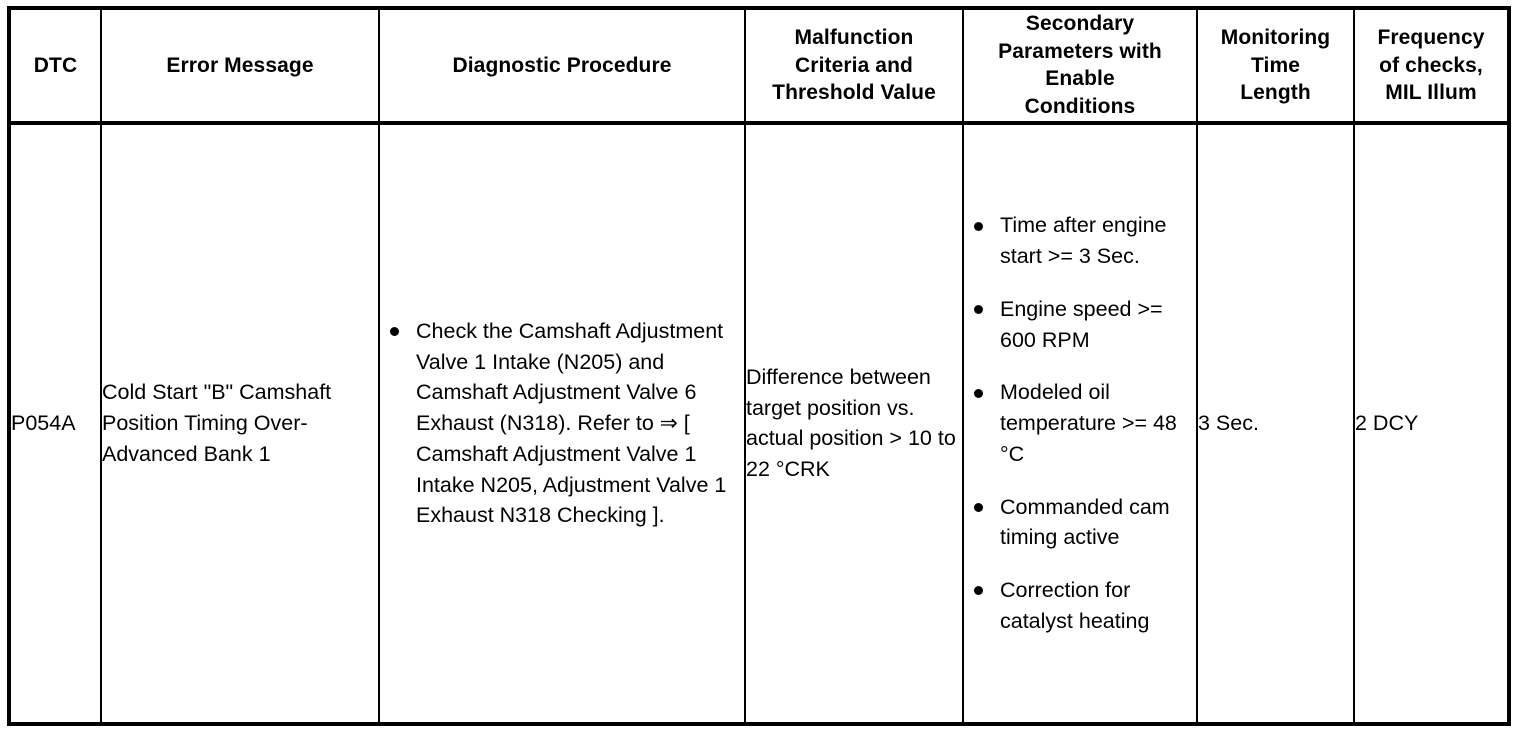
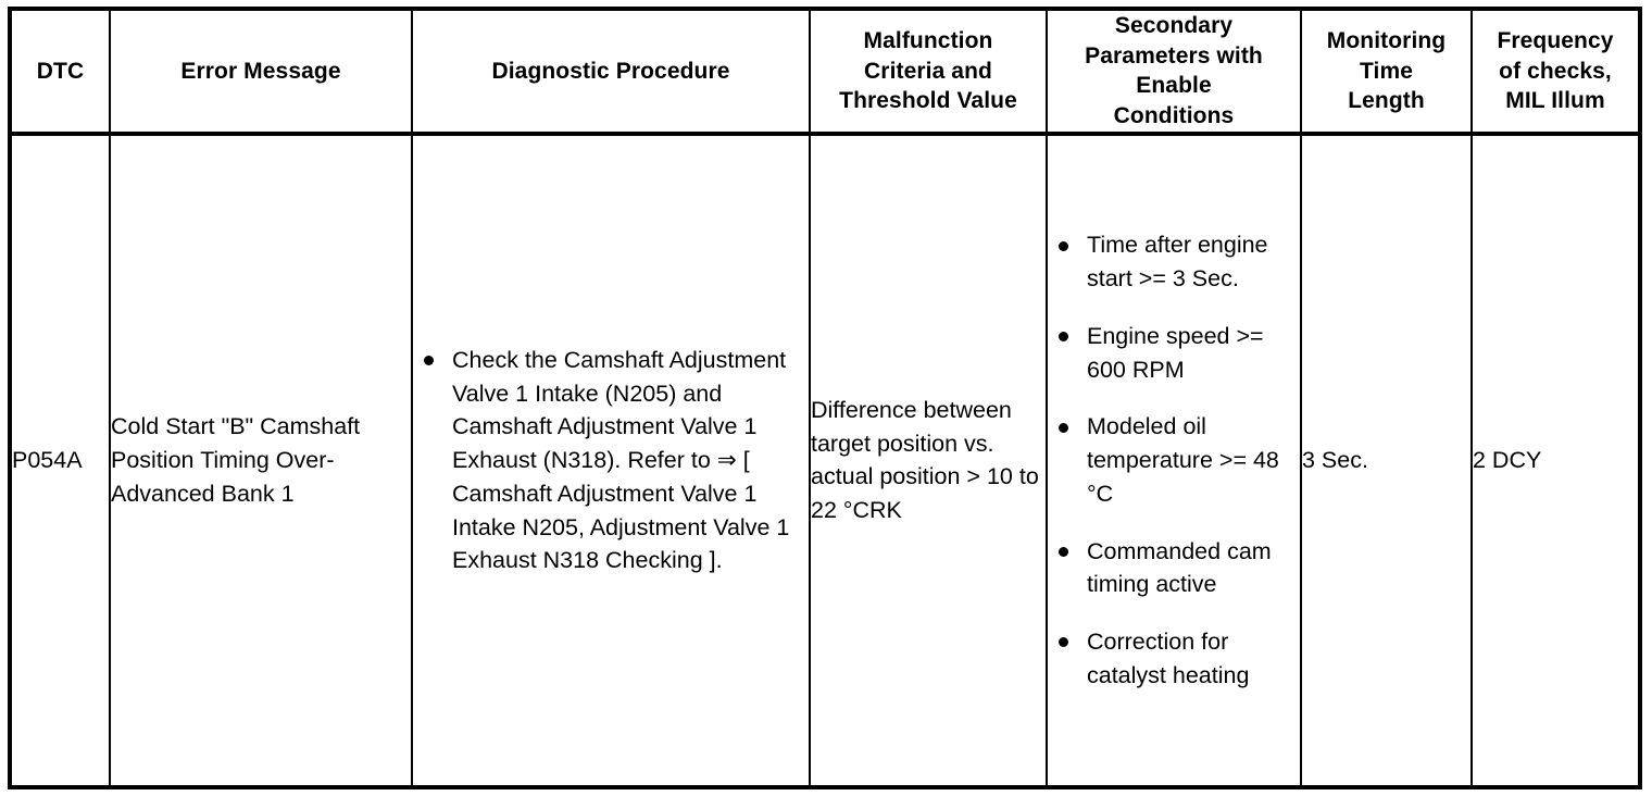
  DTC	Error Message	Diagnostic Procedure	Malfunction Criteria and Threshold Value	Secondary Parameters with Enable Conditions	Monitoring Time Length	Frequency of checks, MIL Illum
- P054A	Cold Start "B" Camshaft Position Timing Over-Advanced Bank 1	Check the Camshaft Adjustment Valve 1 Intake (N205) and Camshaft Adjustment Valve 6 Exhaust (N318). Refer to ⇒ [ Camshaft Adjustment Valve 1 Intake N205, Adjustment Valve 1 Exhaust N318 Checking ].	Difference between target position vs. actual position > 10 to 22 °CRK	Time after engine start >= 3 Sec. Engine speed >= 600 RPM Modeled oil temperature >= 48 °C Commanded cam timing active Correction for catalyst heating	3 Sec.	2 DCY
+ P054A	Cold Start "B" Camshaft Position Timing Over-Advanced Bank 1	Check the Camshaft Adjustment Valve 1 Intake (N205) and Camshaft Adjustment Valve 1 Exhaust (N318). Refer to ⇒ [ Camshaft Adjustment Valve 1 Intake N205, Adjustment Valve 1 Exhaust N318 Checking ].	Difference between target position vs. actual position > 10 to 22 °CRK	Time after engine start >= 3 Sec. Engine speed >= 600 RPM Modeled oil temperature >= 48 °C Commanded cam timing active Correction for catalyst heating	3 Sec.	2 DCY
